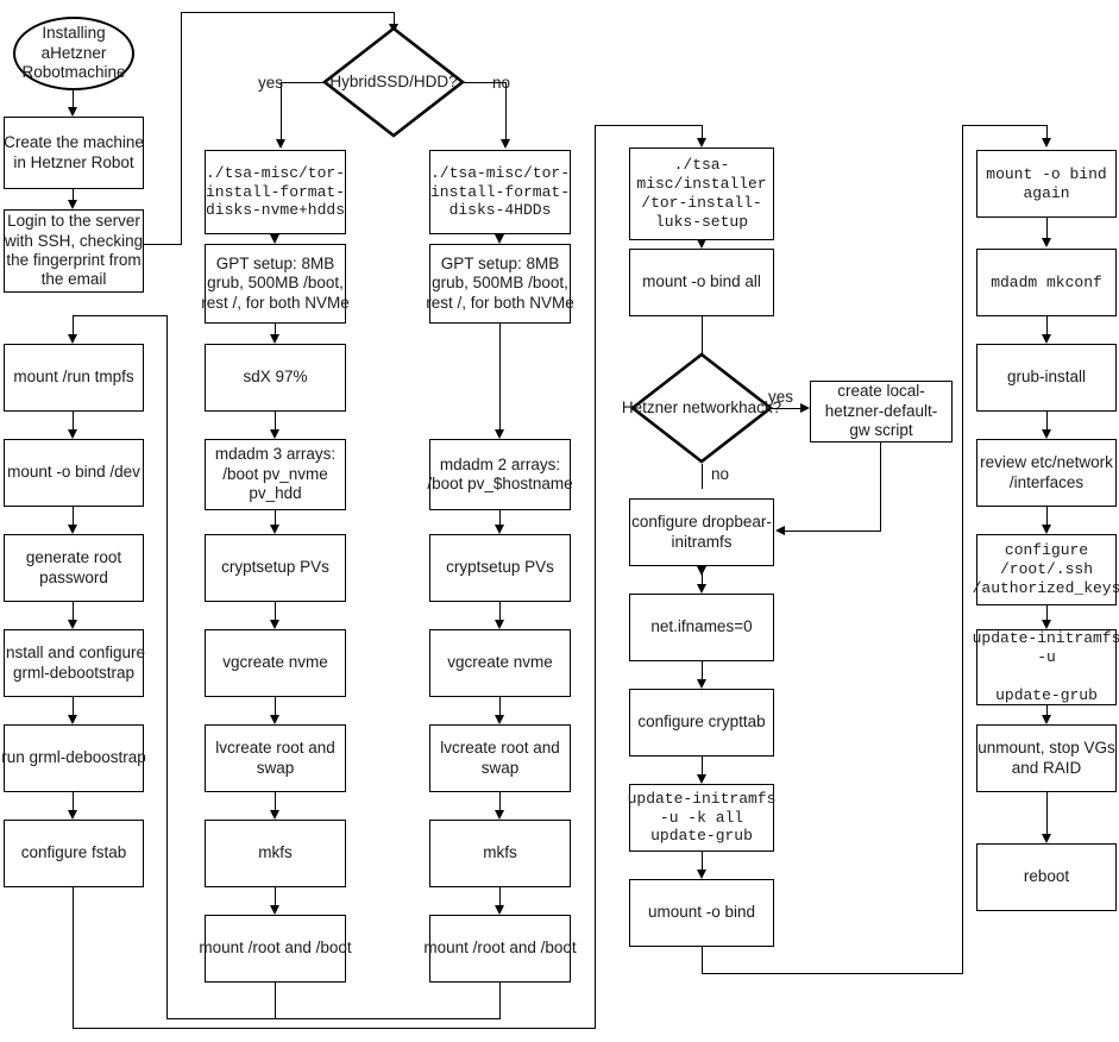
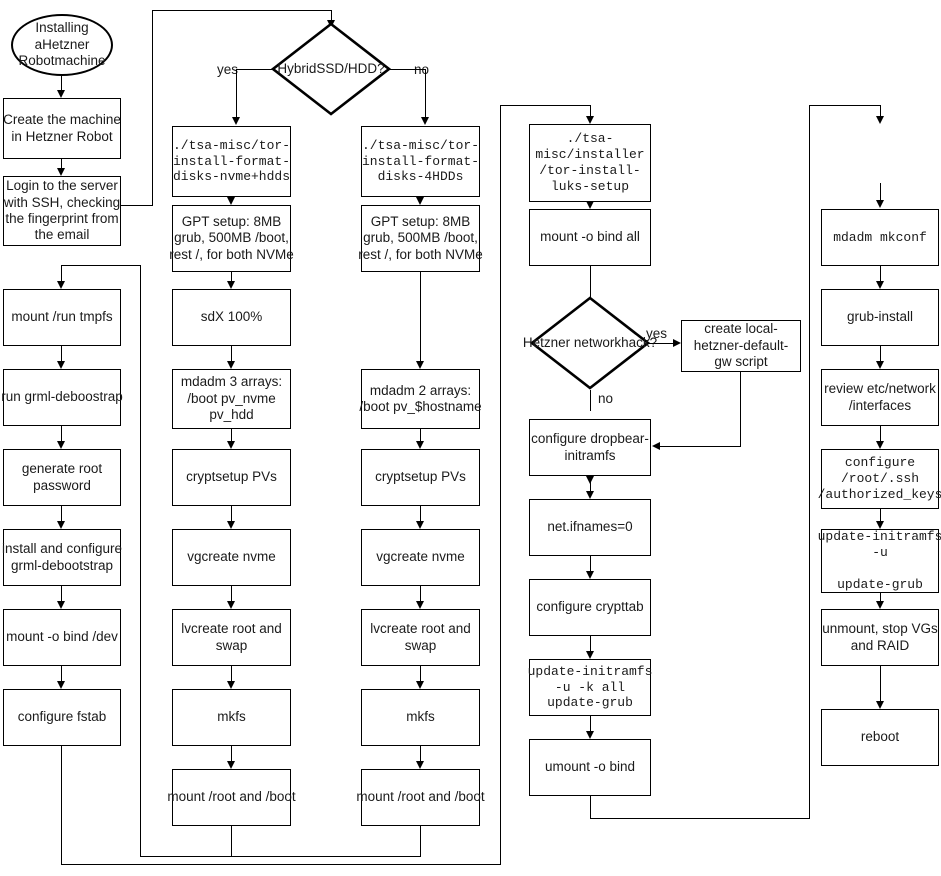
  Installing aHetzner Robotmachine
  Create the machine
  in Hetzner Robot
  Login to the server
  with SSH, checking
  the fingerprint from
  the email
  mount /run tmpfs
- mount -o bind /dev
+ run grml-deboostrap
  generate root
  password
  install and configure
  grml-debootstrap
- run grml-deboostrap
+ mount -o bind /dev
  configure fstab
  HybridSSD/HDD?
  yes
  ./tsa-misc/tor-
  install-format-
  disks-nvme+hdds
  GPT setup: 8MB
  grub, 500MB /boot,
  rest /, for both NVMe
- sdX 97%
+ sdX 100%
  mdadm 3 arrays:
  /boot pv_nvme
  pv_hdd
  cryptsetup PVs
  vgcreate nvme
  lvcreate root and
  swap
  mkfs
  mount /root and /boot
  ./tsa-misc/tor-
  install-format-
  disks-4HDDs
  GPT setup: 8MB
  grub, 500MB /boot,
  rest /, for both NVMe
  mdadm 2 arrays:
  /boot pv_$hostname
  cryptsetup PVs
  vgcreate nvme
  lvcreate root and
  swap
  mkfs
  mount /root and /boot
  ./tsa-
  misc/installer
  /tor-install-
  luks-setup
  mount -o bind all
  configure dropbear-
  initramfs
  net.ifnames=0
  configure crypttab
  update-initramfs
  -u -k all
  update-grub
  umount -o bind
  Hetzner networkhack
  yes
  no
  create local-
  hetzner-default-
  gw script
- mount -o bind
- again
  mdadm mkconf
  grub-install
  review etc/network
  /interfaces
  configure
  /root/.ssh
  /authorized_keys
  update-initramfs
  -u
  update-grub
  unmount, stop VGs
  and RAID
  reboot
